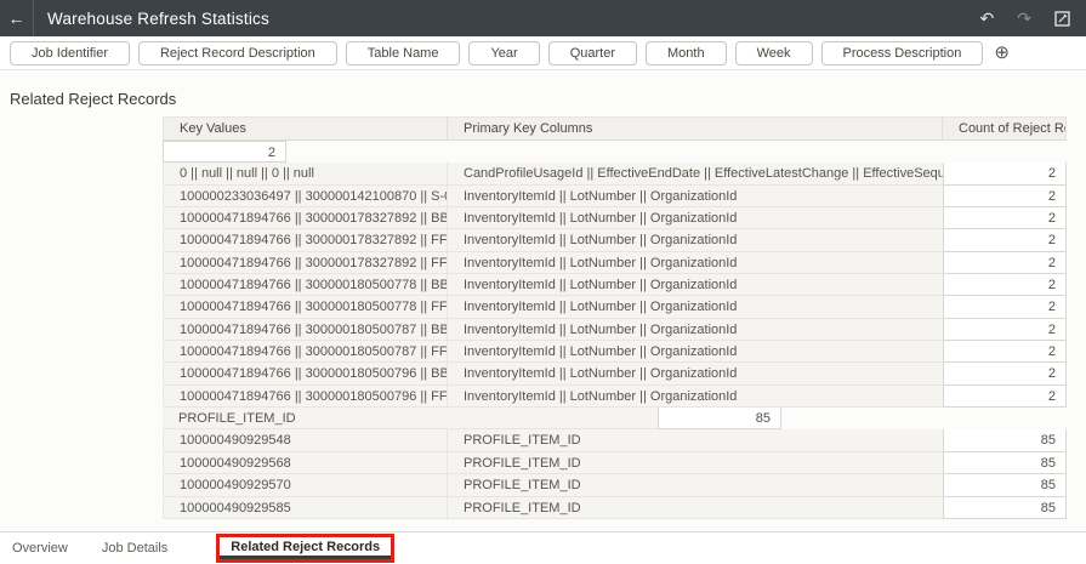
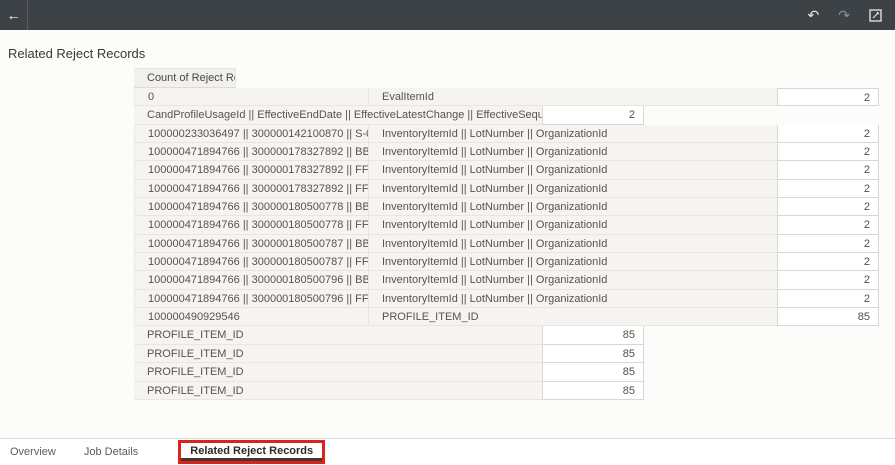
  ←
- Warehouse Refresh Statistics
  ↶
  ↷
- Job Identifier
- Reject Record Description
- Table Name
- Year
- Quarter
- Month
- Week
- Process Description
- ⊕
  Related Reject Records
- Key Values
- Primary Key Columns
  Count of Reject R
+ 0
+ EvalItemId
  2
- 0 || null || null || 0 || null
  CandProfileUsageId || EffectiveEndDate || EffectiveLatestChange || EffectiveSequ
  2
  100000233036497 || 300000142100870 || S-
  InventoryItemId || LotNumber || OrganizationId
  2
  100000471894766 || 300000178327892 || BB
  InventoryItemId || LotNumber || OrganizationId
  2
  100000471894766 || 300000178327892 || FF
  InventoryItemId || LotNumber || OrganizationId
  2
  100000471894766 || 300000178327892 || FF
  InventoryItemId || LotNumber || OrganizationId
  2
  100000471894766 || 300000180500778 || BB
  InventoryItemId || LotNumber || OrganizationId
  2
  100000471894766 || 300000180500778 || FF
  InventoryItemId || LotNumber || OrganizationId
  2
  100000471894766 || 300000180500787 || BB
  InventoryItemId || LotNumber || OrganizationId
  2
  100000471894766 || 300000180500787 || FF
  InventoryItemId || LotNumber || OrganizationId
  2
  100000471894766 || 300000180500796 || BB
  InventoryItemId || LotNumber || OrganizationId
  2
  100000471894766 || 300000180500796 || FF
  InventoryItemId || LotNumber || OrganizationId
  2
+ 100000490929546
  PROFILE_ITEM_ID
  85
- 100000490929548
  PROFILE_ITEM_ID
  85
- 100000490929568
  PROFILE_ITEM_ID
  85
- 100000490929570
  PROFILE_ITEM_ID
  85
- 100000490929585
  PROFILE_ITEM_ID
  85
  Overview
  Job Details
  Related Reject Records
